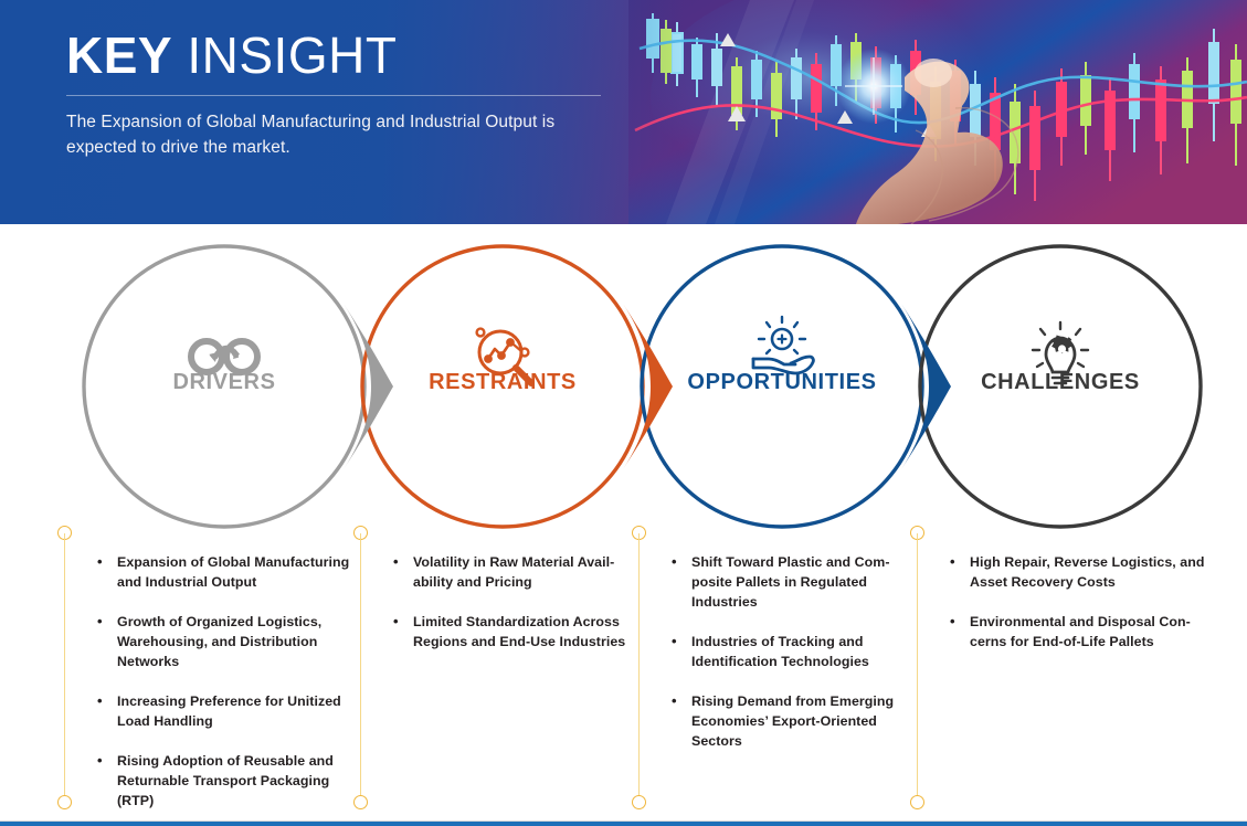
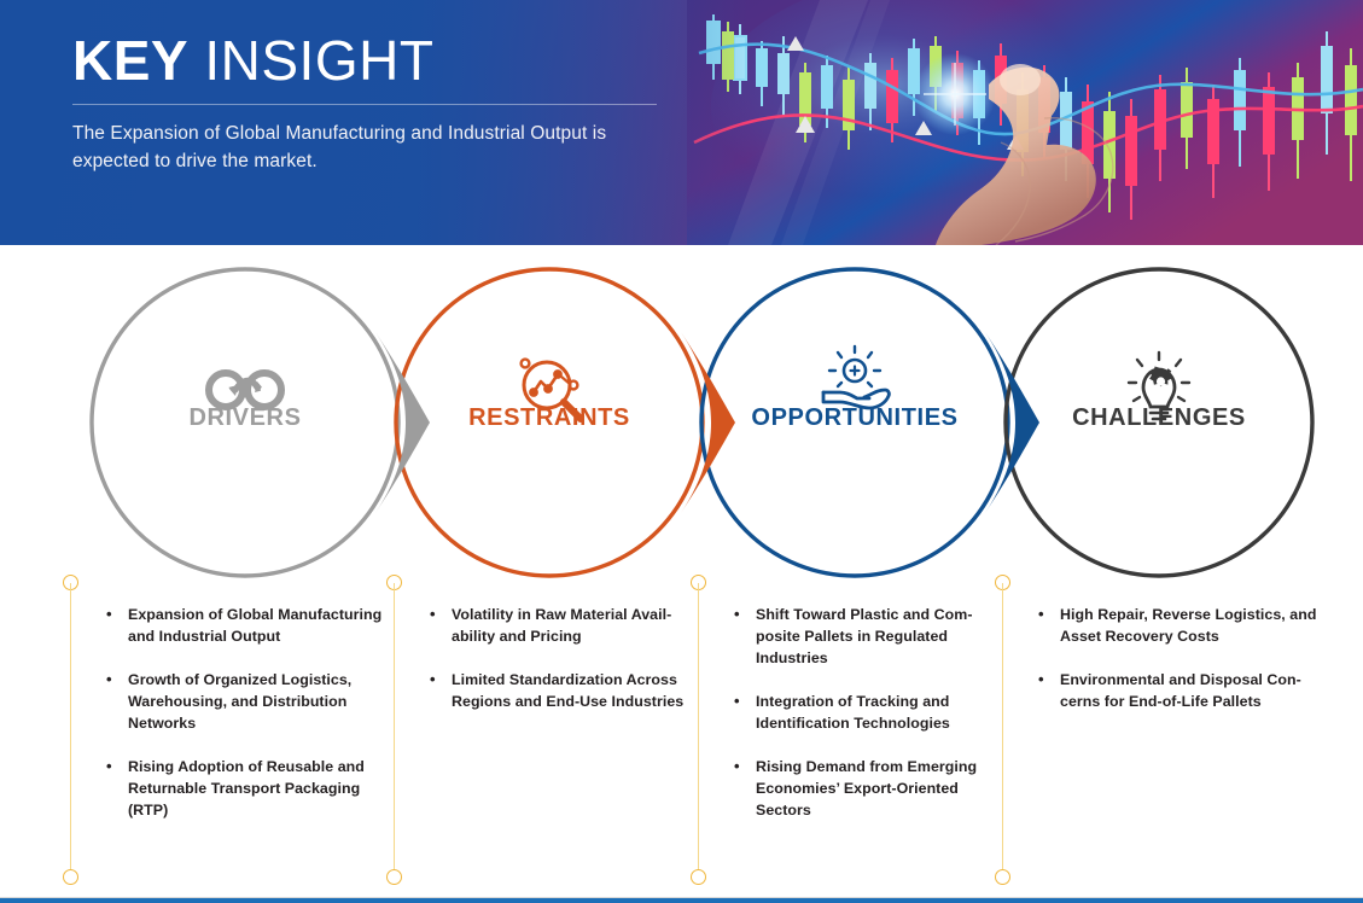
  KEY INSIGHT
  The Expansion of Global Manufacturing and Industrial Output is expected to drive the market.
  DRIVERS
  RESTRAINTS
  OPPORTUNITIES
  CHALLENGES
  Expansion of Global Manufacturing and Industrial Output
  Growth of Organized Logistics, Warehousing, and Distribution Networks
- Increasing Preference for Unitized Load Handling
  Rising Adoption of Reusable and Returnable Transport Packaging (RTP)
  Volatility in Raw Material Avail-ability and Pricing
  Limited Standardization Across Regions and End-Use Industries
  Shift Toward Plastic and Com-posite Pallets in Regulated Industries
- Industries of Tracking and Identification Technologies
+ Integration of Tracking and Identification Technologies
  Rising Demand from Emerging Economies’ Export-Oriented Sectors
  High Repair, Reverse Logistics, and Asset Recovery Costs
  Environmental and Disposal Con-cerns for End-of-Life Pallets
